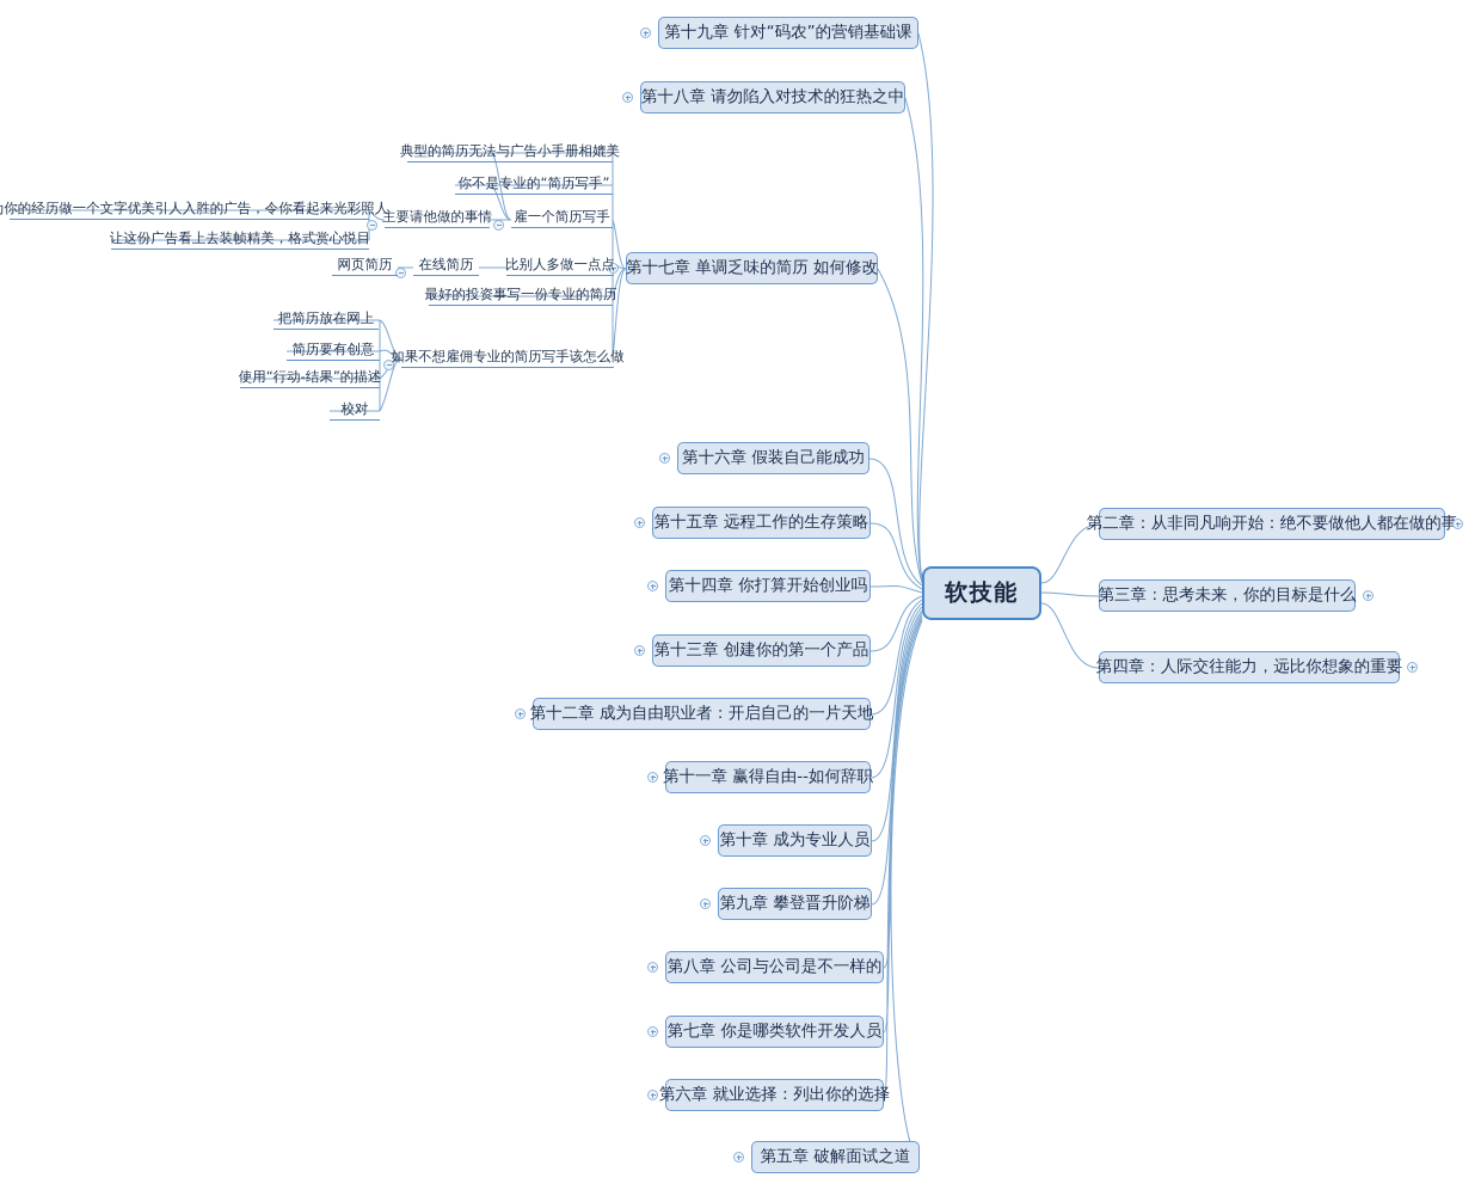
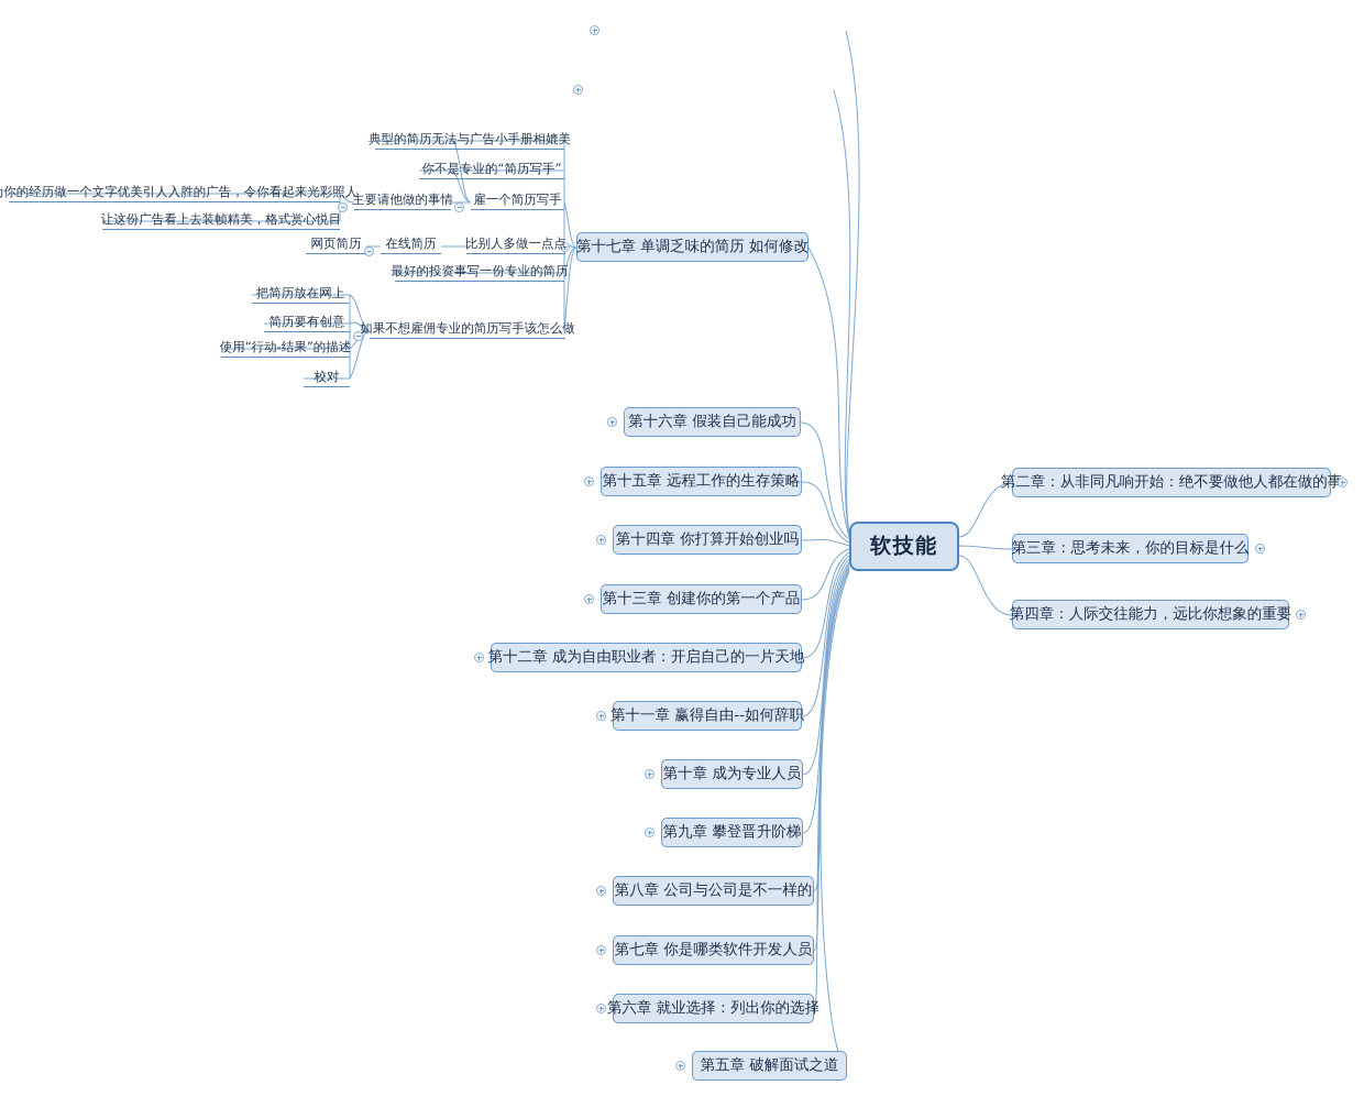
  软技能
  第二章：从非同凡响开始：绝不要做他人都在做的事
  第三章：思考未来，你的目标是什么
  第四章：人际交往能力，远比你想象的重要
- 第十九章 针对“码农”的营销基础课
- 第十八章 请勿陷入对技术的狂热之中
  第十七章 单调乏味的简历 如何修改
  第十六章 假装自己能成功
  第十五章 远程工作的生存策略
  第十四章 你打算开始创业吗
  第十三章 创建你的第一个产品
  第十二章 成为自由职业者：开启自己的一片天地
  第十一章 赢得自由--如何辞职
  第十章 成为专业人员
  第九章 攀登晋升阶梯
  第八章 公司与公司是不一样的
  第七章 你是哪类软件开发人员
  第六章 就业选择：列出你的选择
  第五章 破解面试之道
  雇一个简历写手
  在线简历
  比别人多做一点点
  最好的投资事写一份专业的简历
  如果不想雇佣专业的简历写手该怎么做
  典型的简历无法与广告小手册相媲美
  你不是专业的“简历写手”
  主要请他做的事情
  网页简历
  把简历放在网上
  简历要有创意
  使用“行动-结果”的描述
  校对
  你的经历做一个文字优美引人入胜的广告，令你看起来光彩照人
  让这份广告看上去装帧精美，格式赏心悦目
